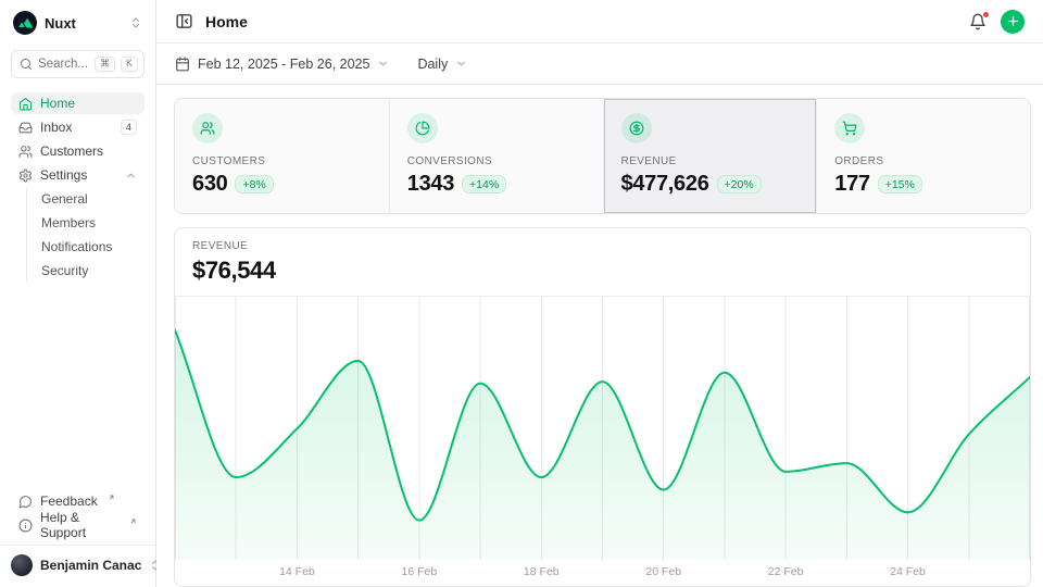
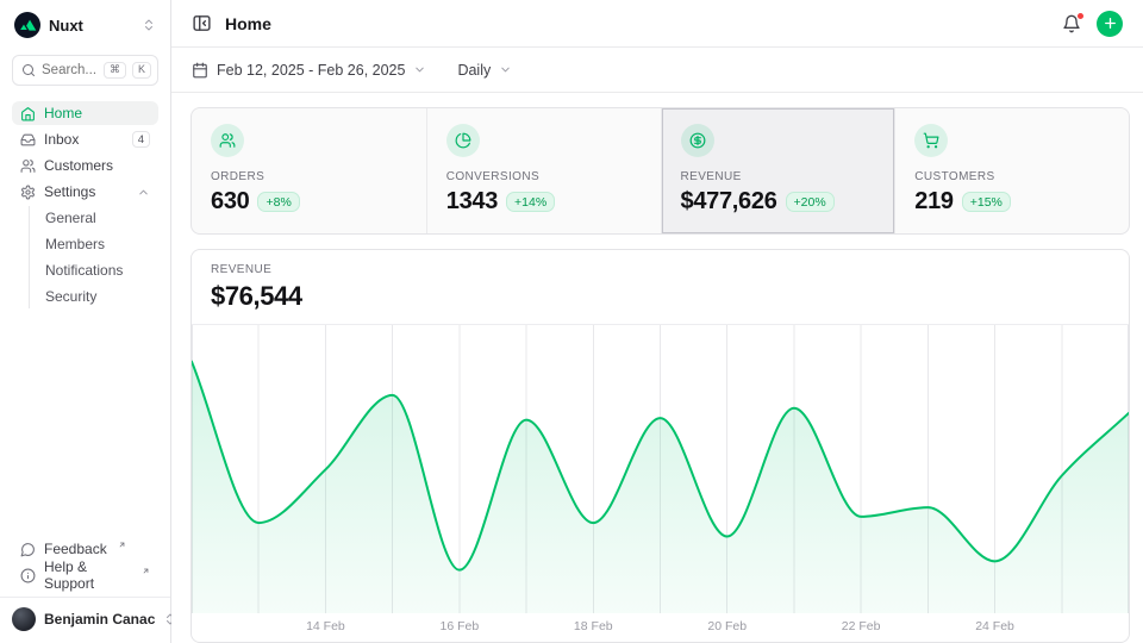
  Nuxt
  Search...
  ⌘
  K
  Home
  Inbox
  4
  Customers
  Settings
  General
  Members
  Notifications
  Security
  Feedback
  Help & Support
  Benjamin Canac
  Home
  Feb 12, 2025 - Feb 26, 2025
  Daily
- CUSTOMERS
+ ORDERS
  630
  +8%
  CONVERSIONS
  1343
  +14%
  REVENUE
  $477,626
  +20%
- ORDERS
+ CUSTOMERS
- 177
+ 219
  +15%
  REVENUE
  $76,544
  14 Feb
  16 Feb
  18 Feb
  20 Feb
  22 Feb
  24 Feb
